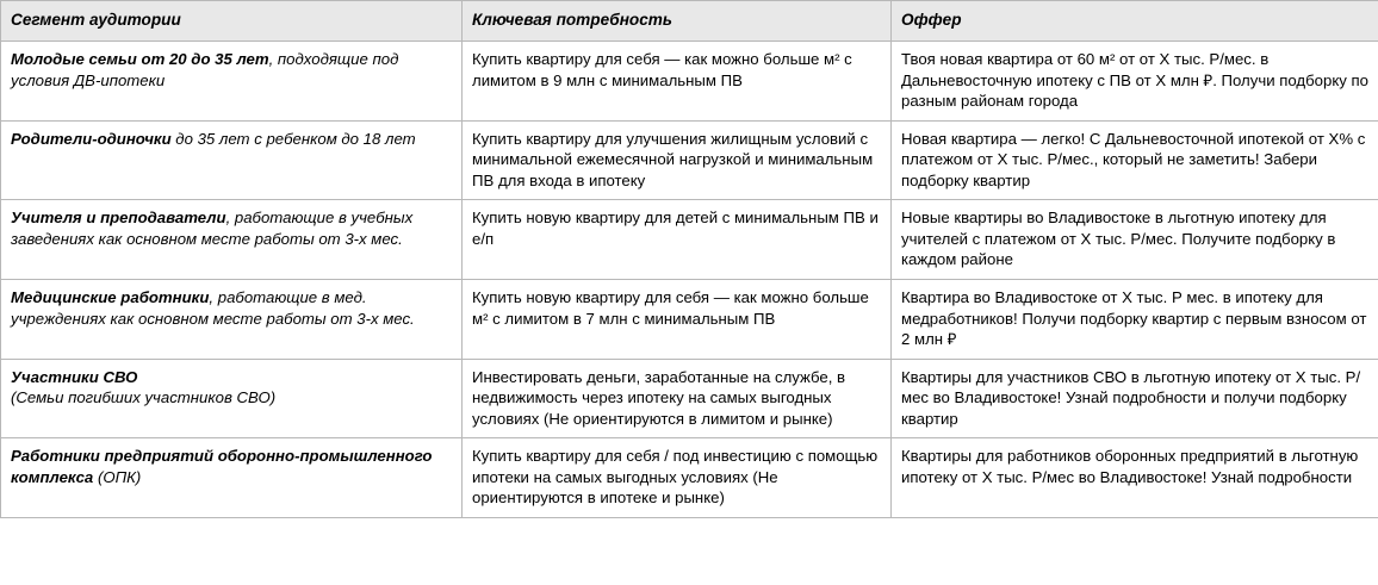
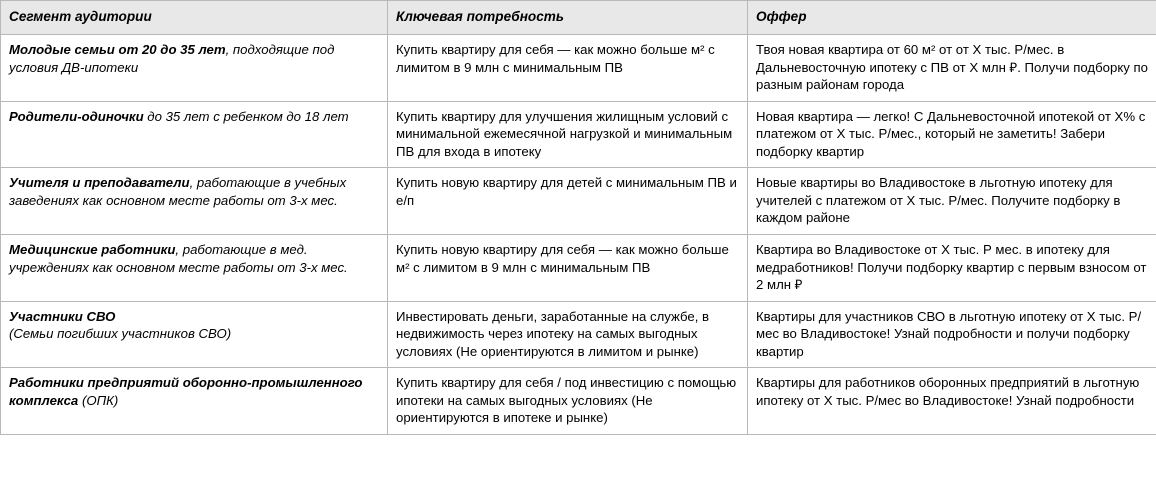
  Сегмент аудитории	Ключевая потребность	Оффер
  Молодые семьи от 20 до 35 лет, подходящие под условия ДВ-ипотеки	Купить квартиру для себя — как можно больше м² с лимитом в 9 млн с минимальным ПВ	Твоя новая квартира от 60 м² от от Х тыс. Р/мес. в Дальневосточную ипотеку с ПВ от Х млн ₽. Получи подборку по разным районам города
  Родители-одиночки до 35 лет с ребенком до 18 лет	Купить квартиру для улучшения жилищным условий с минимальной ежемесячной нагрузкой и минимальным ПВ для входа в ипотеку	Новая квартира — легко! С Дальневосточной ипотекой от Х% с платежом от Х тыс. Р/мес., который не заметить! Забери подборку квартир
  Учителя и преподаватели, работающие в учебных заведениях как основном месте работы от 3-х мес.	Купить новую квартиру для детей с минимальным ПВ и е/п	Новые квартиры во Владивостоке в льготную ипотеку для учителей с платежом от Х тыс. Р/мес. Получите подборку в каждом районе
- Медицинские работники, работающие в мед. учреждениях как основном месте работы от 3-х мес.	Купить новую квартиру для себя — как можно больше м² с лимитом в 7 млн с минимальным ПВ	Квартира во Владивостоке от Х тыс. Р мес. в ипотеку для медработников! Получи подборку квартир с первым взносом от 2 млн ₽
+ Медицинские работники, работающие в мед. учреждениях как основном месте работы от 3-х мес.	Купить новую квартиру для себя — как можно больше м² с лимитом в 9 млн с минимальным ПВ	Квартира во Владивостоке от Х тыс. Р мес. в ипотеку для медработников! Получи подборку квартир с первым взносом от 2 млн ₽
  Участники СВО (Семьи погибших участников СВО)	Инвестировать деньги, заработанные на службе, в недвижимость через ипотеку на самых выгодных условиях (Не ориентируются в лимитом и рынке)	Квартиры для участников СВО в льготную ипотеку от Х тыс. Р/мес во Владивостоке! Узнай подробности и получи подборку квартир
  Работники предприятий оборонно-промышленного комплекса (ОПК)	Купить квартиру для себя / под инвестицию с помощью ипотеки на самых выгодных условиях (Не ориентируются в ипотеке и рынке)	Квартиры для работников оборонных предприятий в льготную ипотеку от Х тыс. Р/мес во Владивостоке! Узнай подробности
